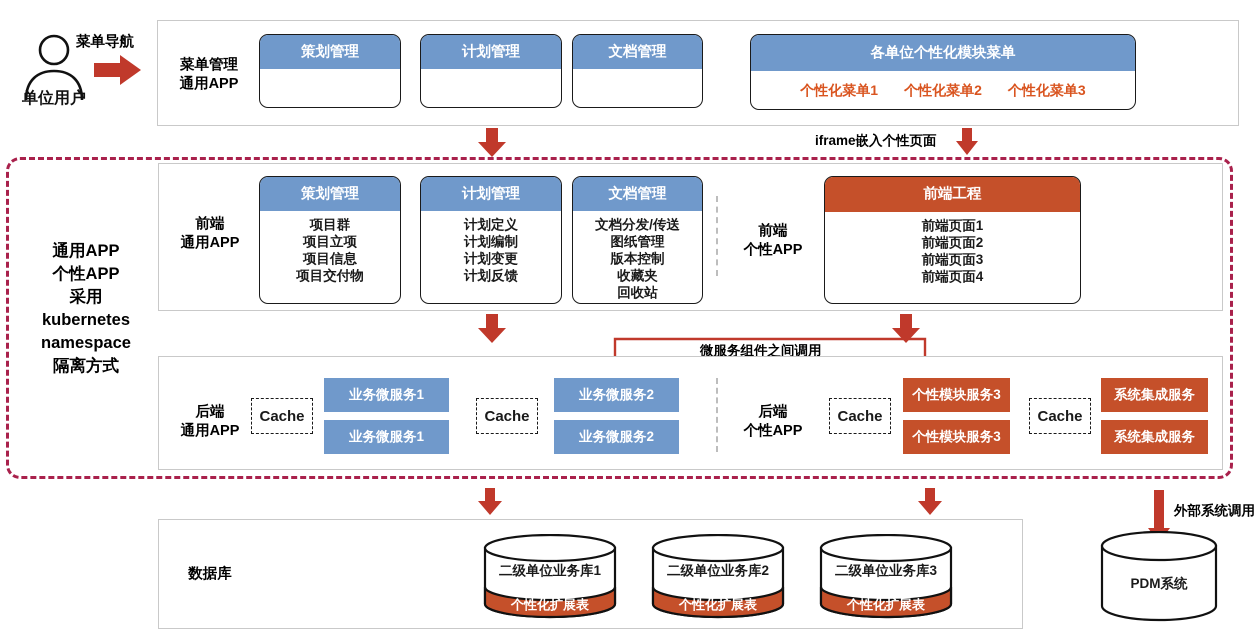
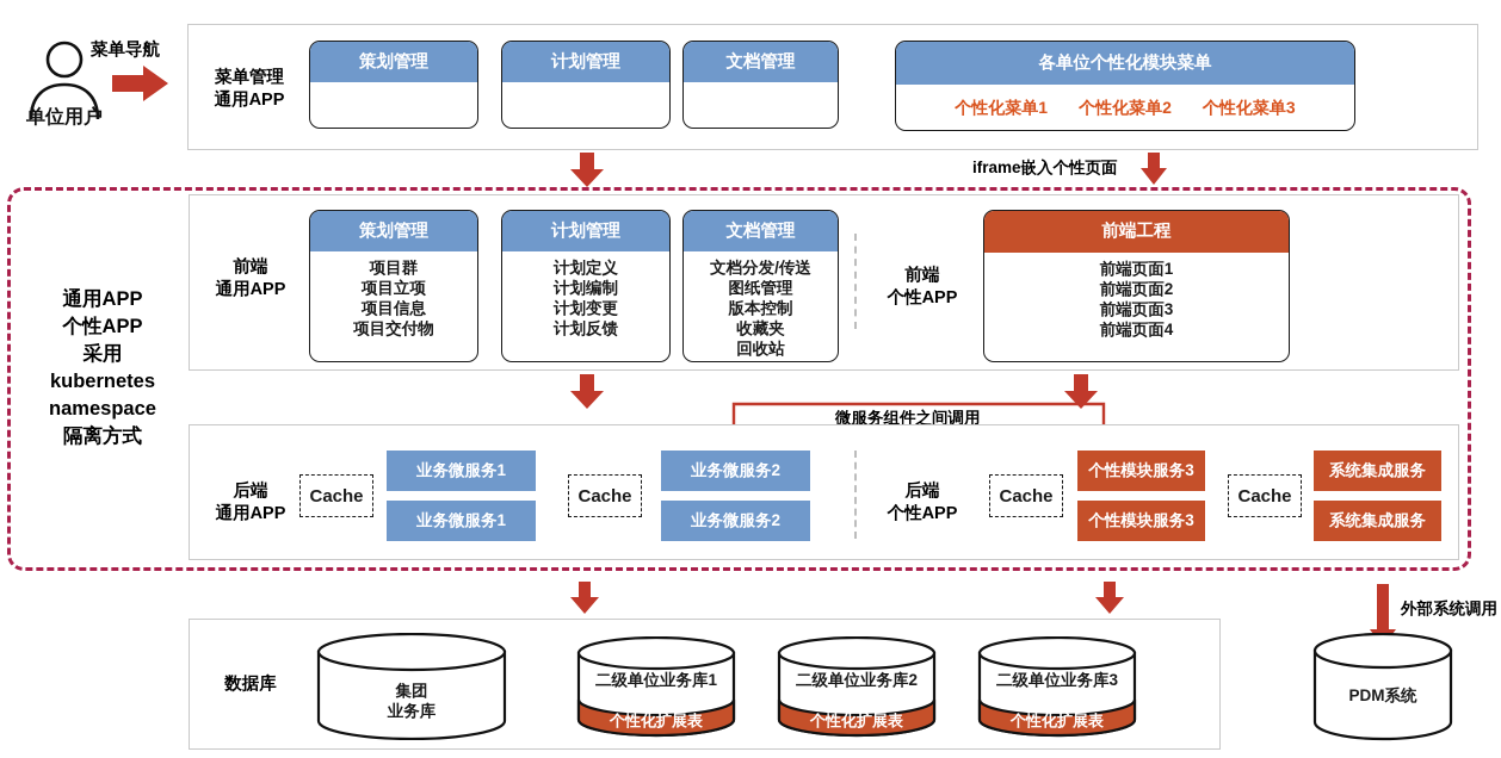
  单位用户
  菜单导航
  菜单管理
  通用APP
  策划管理
  计划管理
  文档管理
  各单位个性化模块菜单
  个性化菜单1
  个性化菜单2
  个性化菜单3
  iframe嵌入个性页面
  通用APP
  个性APP
  采用
  kubernetes
  namespace
  隔离方式
  前端
  通用APP
  前端
  个性APP
  策划管理
  项目群
  项目立项
  项目信息
  项目交付物
  计划管理
  计划定义
  计划编制
  计划变更
  计划反馈
  文档管理
  文档分发/传送
  图纸管理
  版本控制
  收藏夹
  回收站
  前端工程
  前端页面1
  前端页面2
  前端页面3
  前端页面4
  微服务组件之间调用
  后端
  通用APP
  后端
  个性APP
  Cache
  业务微服务1
  业务微服务1
  Cache
  业务微服务2
  业务微服务2
  Cache
  个性模块服务3
  个性模块服务3
  Cache
  系统集成服务
  系统集成服务
  外部系统调用
  数据库
+ 集团
+ 业务库
  二级单位业务库1
  个性化扩展表
  二级单位业务库2
  个性化扩展表
  二级单位业务库3
  个性化扩展表
  PDM系统
